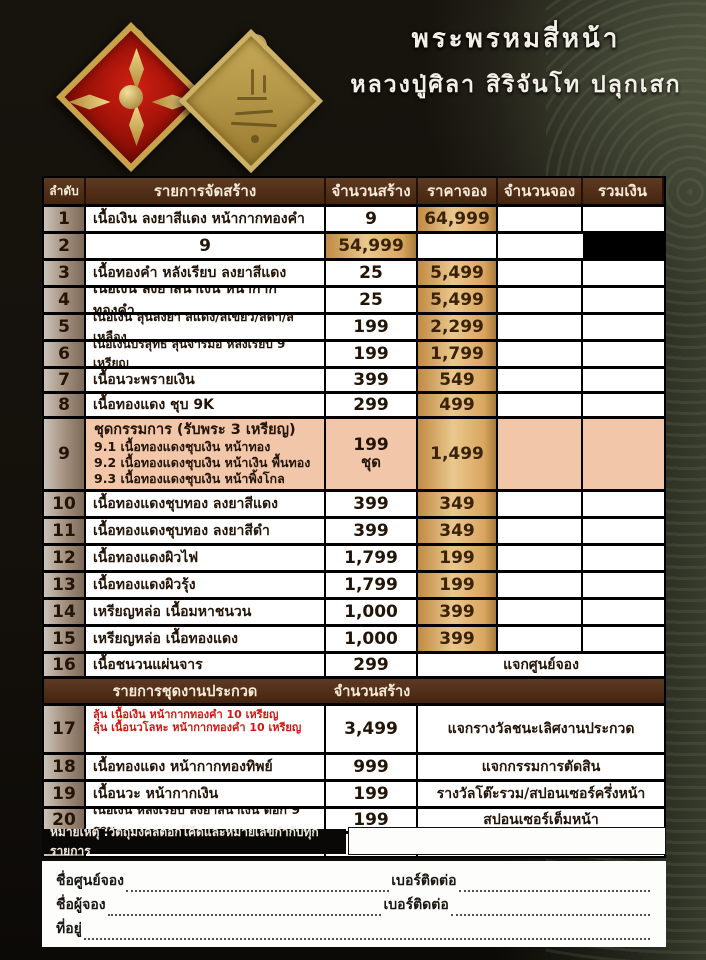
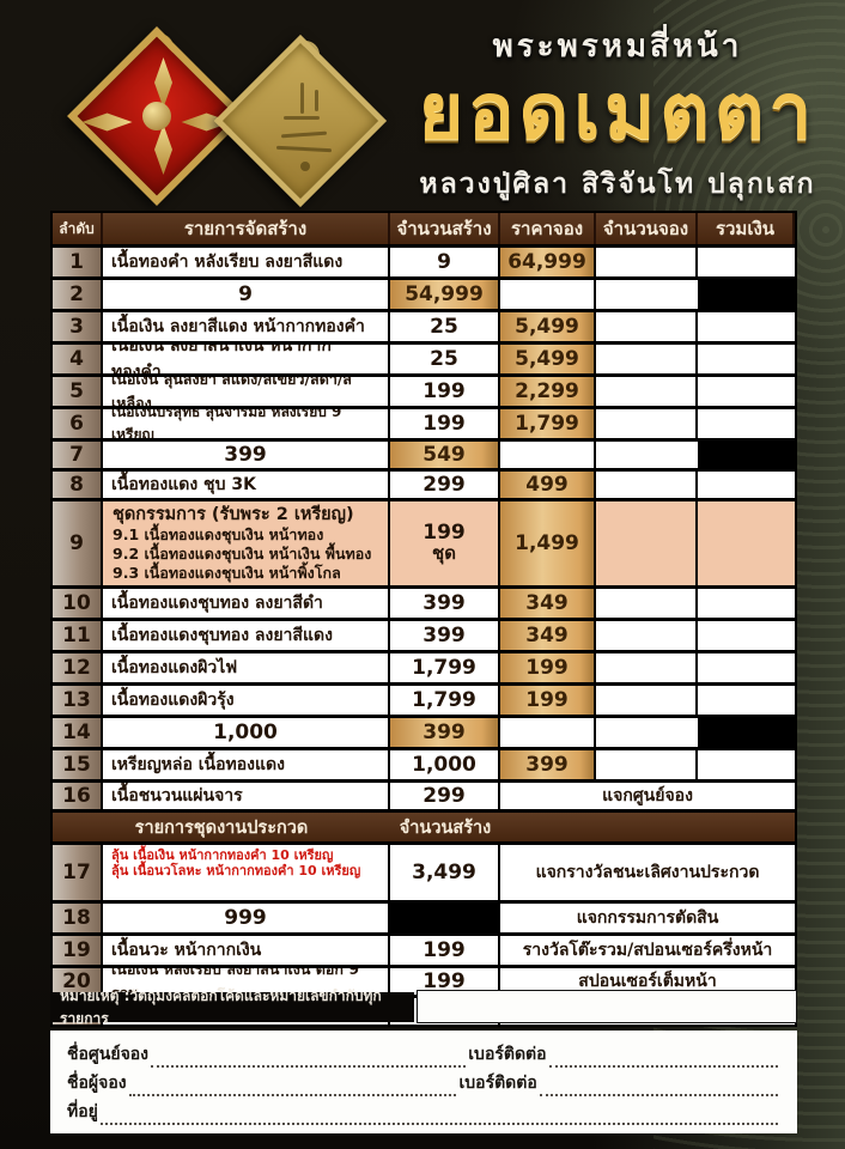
  พระพรหมสี่หน้า
+ ยอดเมตตา
  หลวงปู่ศิลา สิริจันโท ปลุกเสก
  ลำดับ
  รายการจัดสร้าง
  จำนวนสร้าง
  ราคาจอง
  จำนวนจอง
  รวมเงิน
  1
- เนื้อเงิน ลงยาสีแดง หน้ากากทองคำ
+ เนื้อทองคำ หลังเรียบ ลงยาสีแดง
  9
  64,999
  2
  9
  54,999
  3
- เนื้อทองคำ หลังเรียบ ลงยาสีแดง
+ เนื้อเงิน ลงยาสีแดง หน้ากากทองคำ
  25
  5,499
  4
  เนื้อเงิน ลงยาสีน้ำเงิน หน้ากากทองคำ
  25
  5,499
  5
  เนื้อเงิน ลุ้นลงยา สีแดง/สีเขียว/สีดำ/สีเหลือง
  199
  2,299
  6
  เนื้อเงินบริสุทธิ์ ลุ้นจารมือ หลังเรียบ 9 เหรียญ
  199
  1,799
  7
- เนื้อนวะพรายเงิน
  399
  549
  8
- เนื้อทองแดง ชุบ 9K
+ เนื้อทองแดง ชุบ 3K
  299
  499
  9
- ชุดกรรมการ (รับพระ 3 เหรียญ)
+ ชุดกรรมการ (รับพระ 2 เหรียญ)
  9.1 เนื้อทองแดงชุบเงิน หน้าทอง
  9.2 เนื้อทองแดงชุบเงิน หน้าเงิน พื้นทอง
  9.3 เนื้อทองแดงชุบเงิน หน้าพิ้งโกล
  199
  ชุด
  1,499
  10
- เนื้อทองแดงชุบทอง ลงยาสีแดง
+ เนื้อทองแดงชุบทอง ลงยาสีดำ
  399
  349
  11
- เนื้อทองแดงชุบทอง ลงยาสีดำ
+ เนื้อทองแดงชุบทอง ลงยาสีแดง
  399
  349
  12
  เนื้อทองแดงผิวไฟ
  1,799
  199
  13
  เนื้อทองแดงผิวรุ้ง
  1,799
  199
  14
- เหรียญหล่อ เนื้อมหาชนวน
  1,000
  399
  15
  เหรียญหล่อ เนื้อทองแดง
  1,000
  399
  16
  เนื้อชนวนแผ่นจาร
  299
  แจกศูนย์จอง
  รายการชุดงานประกวด
  จำนวนสร้าง
  17
  ลุ้น เนื้อเงิน หน้ากากทองคำ 10 เหรียญ
  ลุ้น เนื้อนวโลหะ หน้ากากทองคำ 10 เหรียญ
  3,499
  แจกรางวัลชนะเลิศงานประกวด
  18
- เนื้อทองแดง หน้ากากทองทิพย์
  999
  แจกกรรมการตัดสิน
  19
  เนื้อนวะ หน้ากากเงิน
  199
  รางวัลโต๊ะรวม/สปอนเซอร์ครึ่งหน้า
  20
  เนื้อเงิน หลังเรียบ ลงยาสีน้ำเงิน ตอก 9
  199
  สปอนเซอร์เต็มหน้า
  หมายเหตุ :วัตถุมงคลตอกโค้ดและหมายเลขกำกับทุกรายการ
  ชื่อศูนย์จอง
  เบอร์ติดต่อ
  ชื่อผู้จอง
  เบอร์ติดต่อ
  ที่อยู่
